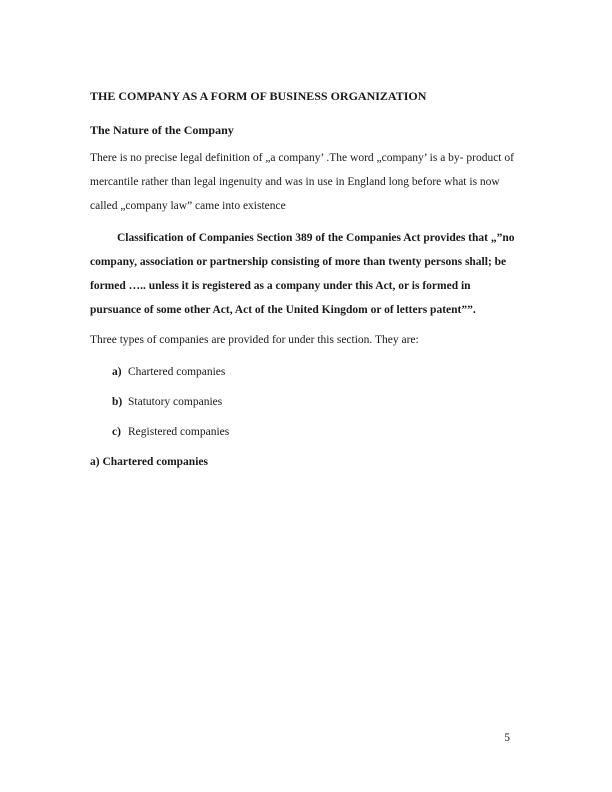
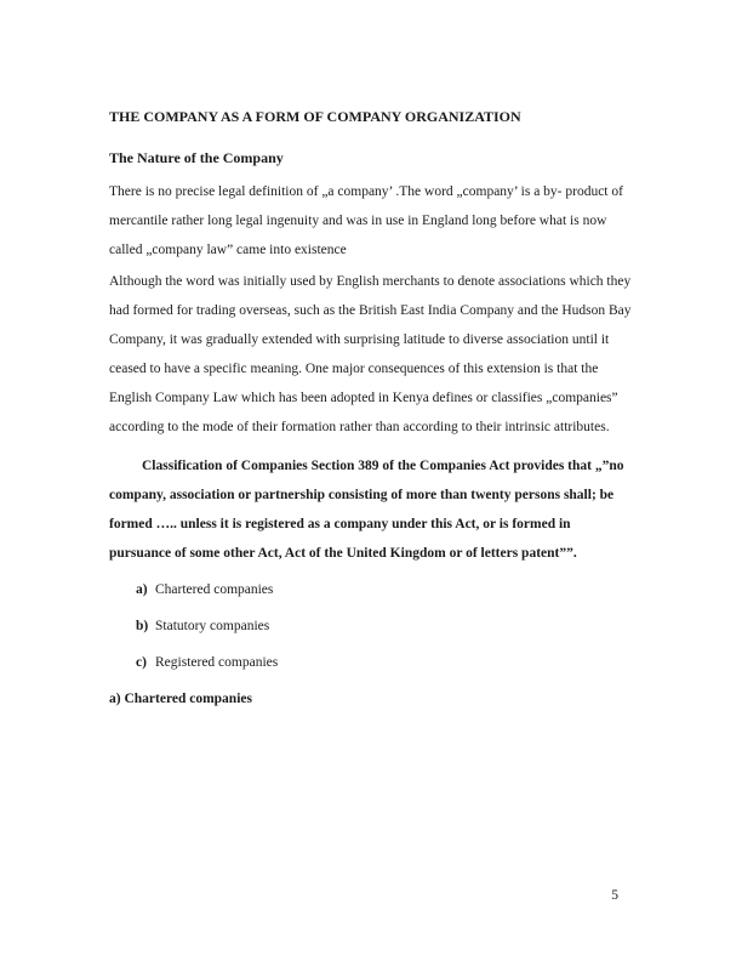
- THE COMPANY AS A FORM OF BUSINESS ORGANIZATION
+ THE COMPANY AS A FORM OF COMPANY ORGANIZATION
  The Nature of the Company
- There is no precise legal definition of „a company’ .The word „company’ is a by- product of mercantile rather than legal ingenuity and was in use in England long before what is now called „company law” came into existence
+ There is no precise legal definition of „a company’ .The word „company’ is a by- product of mercantile rather long legal ingenuity and was in use in England long before what is now called „company law” came into existence
+ Although the word was initially used by English merchants to denote associations which they had formed for trading overseas, such as the British East India Company and the Hudson Bay Company, it was gradually extended with surprising latitude to diverse association until it ceased to have a specific meaning. One major consequences of this extension is that the English Company Law which has been adopted in Kenya defines or classifies „companies” according to the mode of their formation rather than according to their intrinsic attributes.
  Classification of Companies Section 389 of the Companies Act provides that „”no company, association or partnership consisting of more than twenty persons shall; be formed ….. unless it is registered as a company under this Act, or is formed in pursuance of some other Act, Act of the United Kingdom or of letters patent””.
- Three types of companies are provided for under this section. They are:
  a) Chartered companies
  b) Statutory companies
  c) Registered companies
  a) Chartered companies
  5
